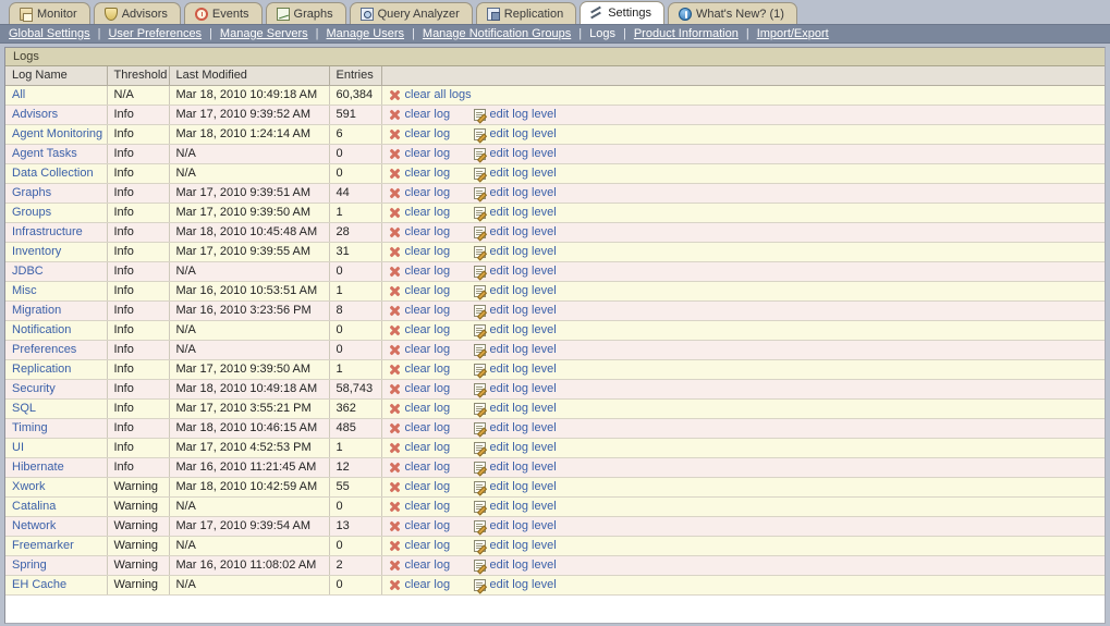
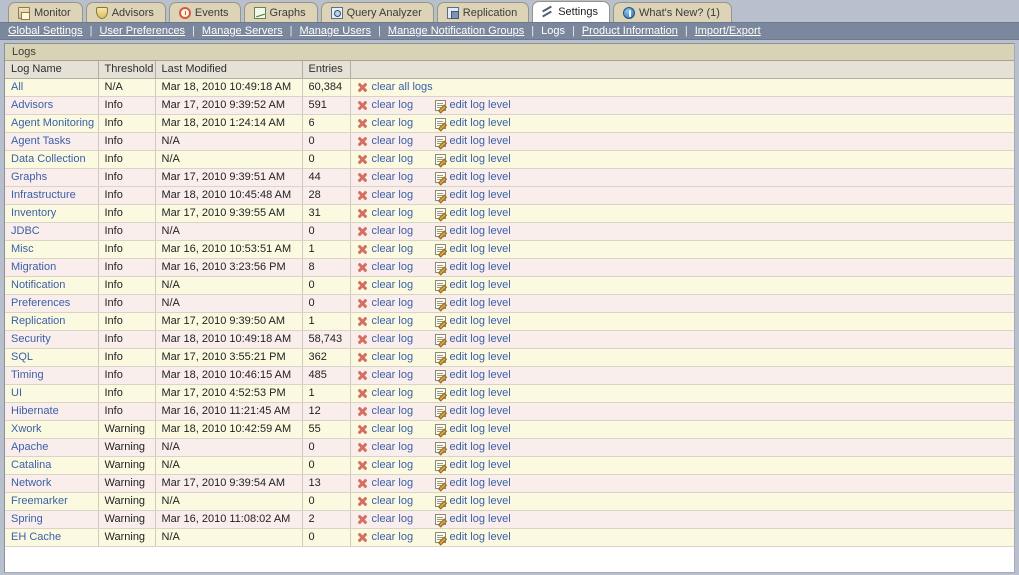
  Monitor
  Advisors
  Events
  Graphs
  Query Analyzer
  Replication
  Settings
  What's New? (1)
  Global Settings
  |
  User Preferences
  |
  Manage Servers
  |
  Manage Users
  |
  Manage Notification Groups
  |
  Logs
  |
  Product Information
  |
  Import/Export
  Logs
  Log Name	Threshold	Last Modified	Entries
  All	N/A	Mar 18, 2010 10:49:18 AM	60,384	clear all logs
  Advisors	Info	Mar 17, 2010 9:39:52 AM	591	clear log edit log level
  Agent Monitoring	Info	Mar 18, 2010 1:24:14 AM	6	clear log edit log level
  Agent Tasks	Info	N/A	0	clear log edit log level
  Data Collection	Info	N/A	0	clear log edit log level
  Graphs	Info	Mar 17, 2010 9:39:51 AM	44	clear log edit log level
- Groups	Info	Mar 17, 2010 9:39:50 AM	1	clear log edit log level
  Infrastructure	Info	Mar 18, 2010 10:45:48 AM	28	clear log edit log level
  Inventory	Info	Mar 17, 2010 9:39:55 AM	31	clear log edit log level
  JDBC	Info	N/A	0	clear log edit log level
  Misc	Info	Mar 16, 2010 10:53:51 AM	1	clear log edit log level
  Migration	Info	Mar 16, 2010 3:23:56 PM	8	clear log edit log level
  Notification	Info	N/A	0	clear log edit log level
  Preferences	Info	N/A	0	clear log edit log level
  Replication	Info	Mar 17, 2010 9:39:50 AM	1	clear log edit log level
  Security	Info	Mar 18, 2010 10:49:18 AM	58,743	clear log edit log level
  SQL	Info	Mar 17, 2010 3:55:21 PM	362	clear log edit log level
  Timing	Info	Mar 18, 2010 10:46:15 AM	485	clear log edit log level
  UI	Info	Mar 17, 2010 4:52:53 PM	1	clear log edit log level
  Hibernate	Info	Mar 16, 2010 11:21:45 AM	12	clear log edit log level
  Xwork	Warning	Mar 18, 2010 10:42:59 AM	55	clear log edit log level
+ Apache	Warning	N/A	0	clear log edit log level
  Catalina	Warning	N/A	0	clear log edit log level
  Network	Warning	Mar 17, 2010 9:39:54 AM	13	clear log edit log level
  Freemarker	Warning	N/A	0	clear log edit log level
  Spring	Warning	Mar 16, 2010 11:08:02 AM	2	clear log edit log level
  EH Cache	Warning	N/A	0	clear log edit log level
